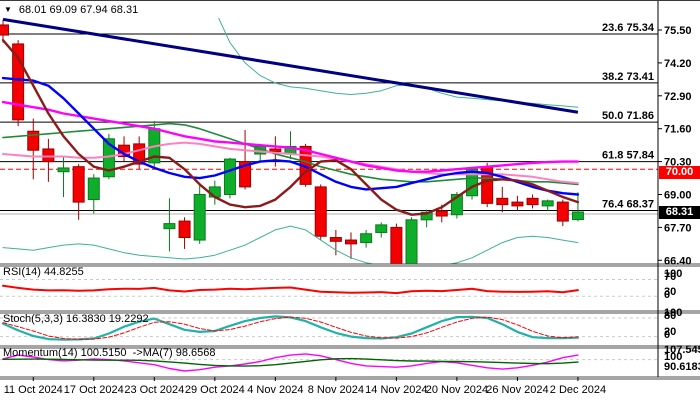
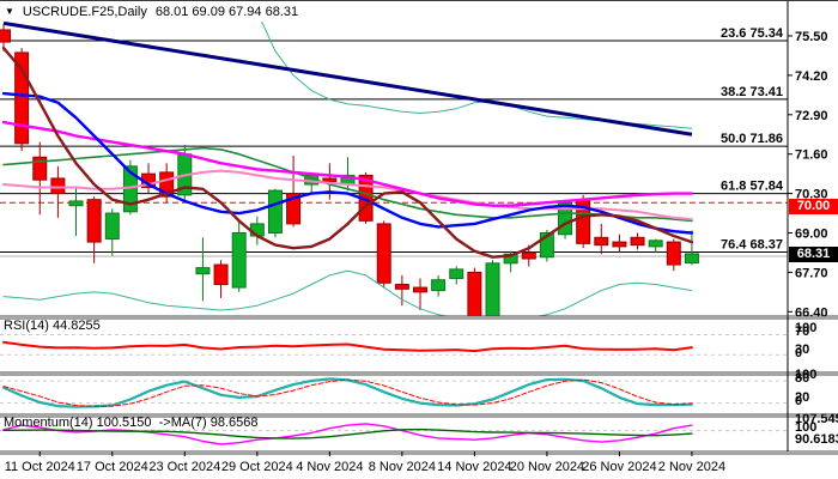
  23.6 75.34
  38.2 73.41
  50.0 71.86
  61.8 57.84
  76.4 68.37
  75.50
  74.20
  72.90
  71.60
  70.30
  69.00
  67.70
  66.40
  100
  70
  30
  0
  100
  80
  20
  0
  107.54
  100
  90.618
  11 Oct 2024
  17 Oct 2024
  23 Oct 2024
  29 Oct 2024
  4 Nov 2024
  8 Nov 2024
  14 Nov 2024
  20 Nov 2024
  26 Nov 2024
- 2 Dec 2024
+ 2 Nov 2024
  ▼
+ USCRUDE.F25,Daily
  68.01 69.09 67.94 68.31
  RSI(14) 44.8255
- Stoch(5,3,3) 16.3830 19.2292
  Momentum(14) 100.5150 ->MA(7) 98.6568
  70.00
  68.31
